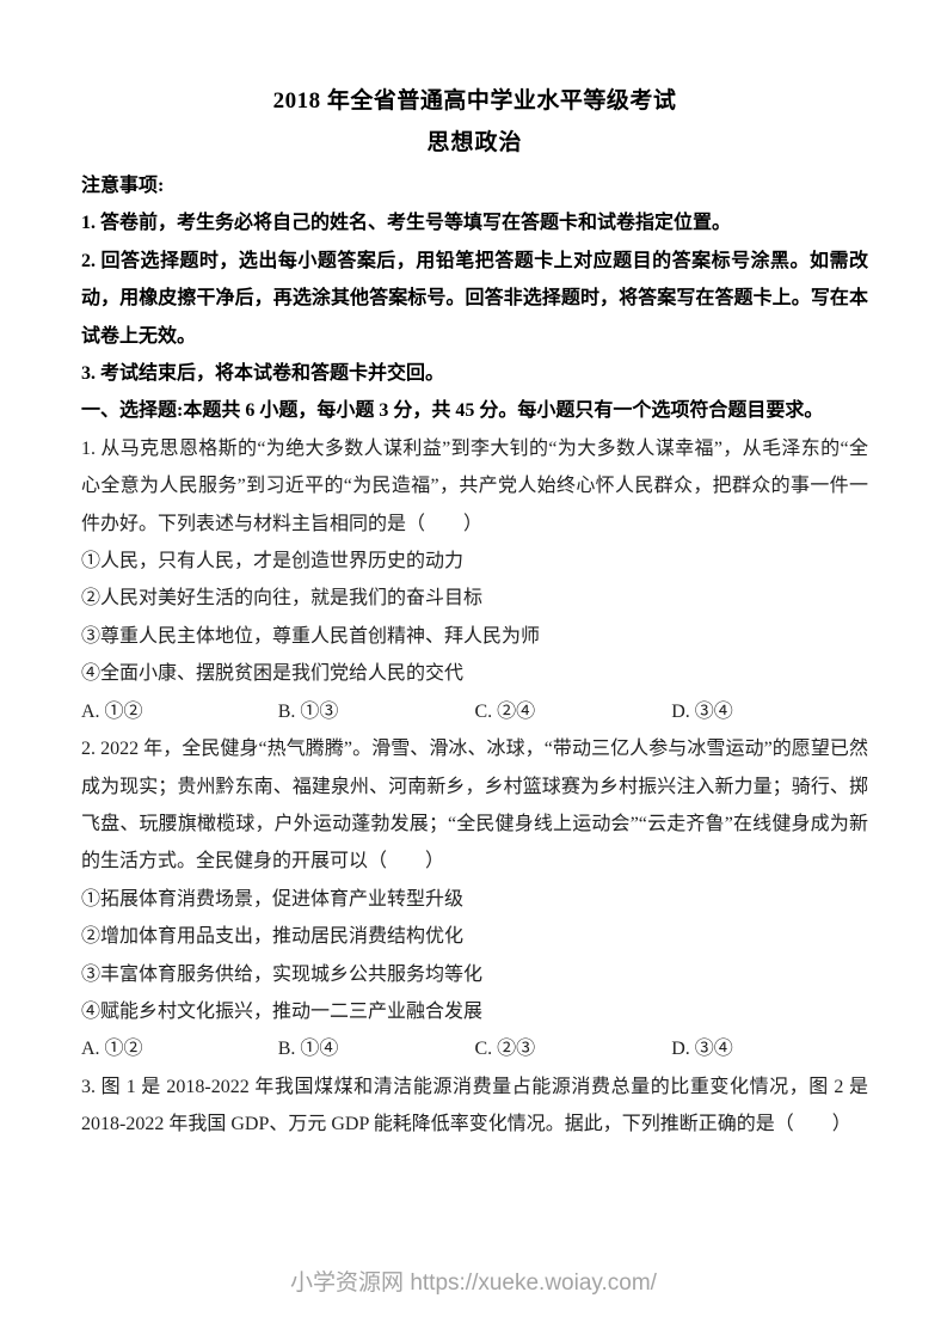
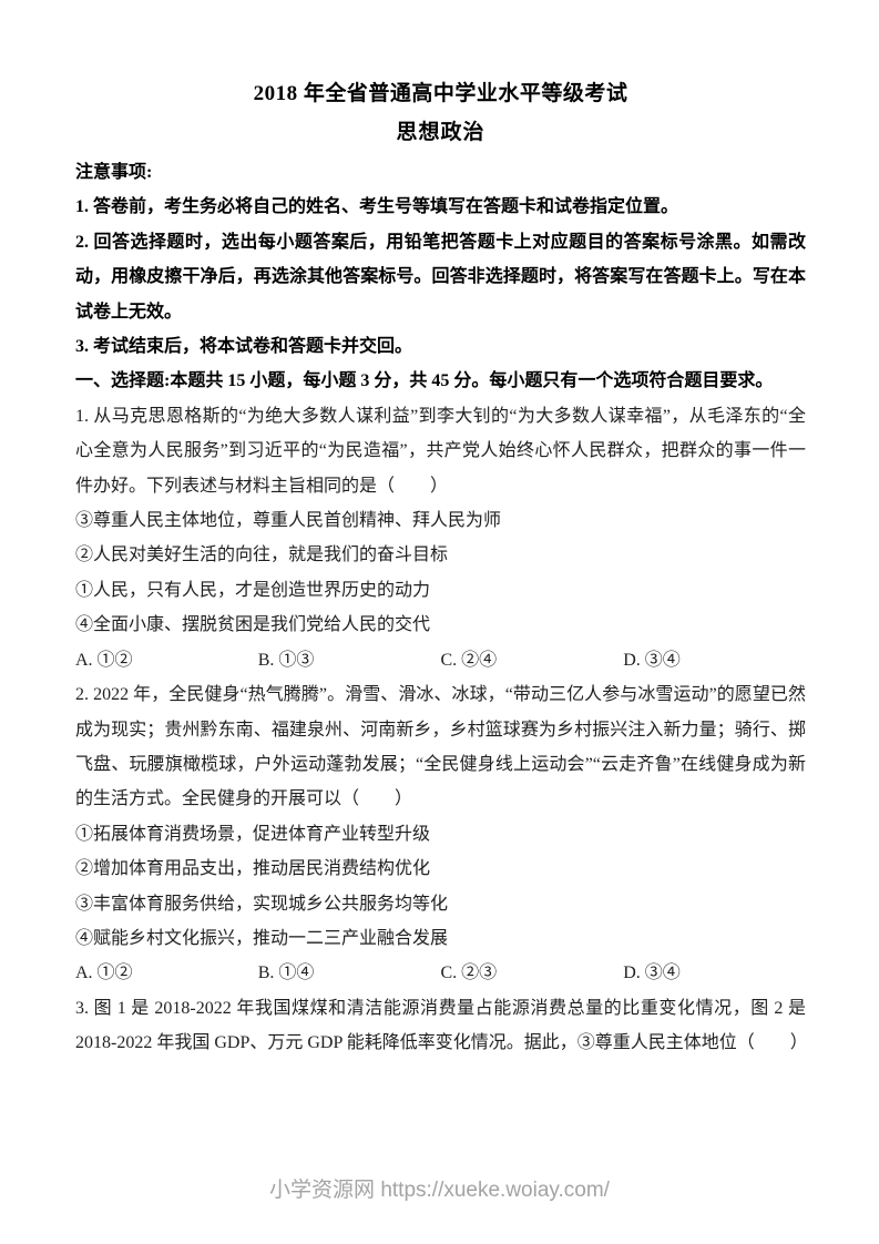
  2018 年全省普通高中学业水平等级考试
  思想政治
  注意事项:
  1. 答卷前，考生务必将自己的姓名、考生号等填写在答题卡和试卷指定位置。
  2. 回答选择题时，选出每小题答案后，用铅笔把答题卡上对应题目的答案标号涂黑。如需改动，用橡皮擦干净后，再选涂其他答案标号。回答非选择题时，将答案写在答题卡上。写在本试卷上无效。
  3. 考试结束后，将本试卷和答题卡并交回。
- 一、选择题:本题共 6 小题，每小题 3 分，共 45 分。每小题只有一个选项符合题目要求。
+ 一、选择题:本题共 15 小题，每小题 3 分，共 45 分。每小题只有一个选项符合题目要求。
  1. 从马克思恩格斯的“为绝大多数人谋利益”到李大钊的“为大多数人谋幸福”，从毛泽东的“全心全意为人民服务”到习近平的“为民造福”，共产党人始终心怀人民群众，把群众的事一件一件办好。下列表述与材料主旨相同的是（ ）
- ①人民，只有人民，才是创造世界历史的动力
+ ③尊重人民主体地位，尊重人民首创精神、拜人民为师
  ②人民对美好生活的向往，就是我们的奋斗目标
- ③尊重人民主体地位，尊重人民首创精神、拜人民为师
+ ①人民，只有人民，才是创造世界历史的动力
  ④全面小康、摆脱贫困是我们党给人民的交代
  A. ①②
  B. ①③
  C. ②④
  D. ③④
  2. 2022 年，全民健身“热气腾腾”。滑雪、滑冰、冰球，“带动三亿人参与冰雪运动”的愿望已然成为现实；贵州黔东南、福建泉州、河南新乡，乡村篮球赛为乡村振兴注入新力量；骑行、掷飞盘、玩腰旗橄榄球，户外运动蓬勃发展；“全民健身线上运动会”“云走齐鲁”在线健身成为新的生活方式。全民健身的开展可以（ ）
  ①拓展体育消费场景，促进体育产业转型升级
  ②增加体育用品支出，推动居民消费结构优化
  ③丰富体育服务供给，实现城乡公共服务均等化
  ④赋能乡村文化振兴，推动一二三产业融合发展
  A. ①②
  B. ①④
  C. ②③
  D. ③④
- 3. 图 1 是 2018-2022 年我国煤煤和清洁能源消费量占能源消费总量的比重变化情况，图 2 是 2018-2022 年我国 GDP、万元 GDP 能耗降低率变化情况。据此，下列推断正确的是（ ）
+ 3. 图 1 是 2018-2022 年我国煤煤和清洁能源消费量占能源消费总量的比重变化情况，图 2 是 2018-2022 年我国 GDP、万元 GDP 能耗降低率变化情况。据此，③尊重人民主体地位（ ）
  小学资源网 https://xueke.woiay.com/
